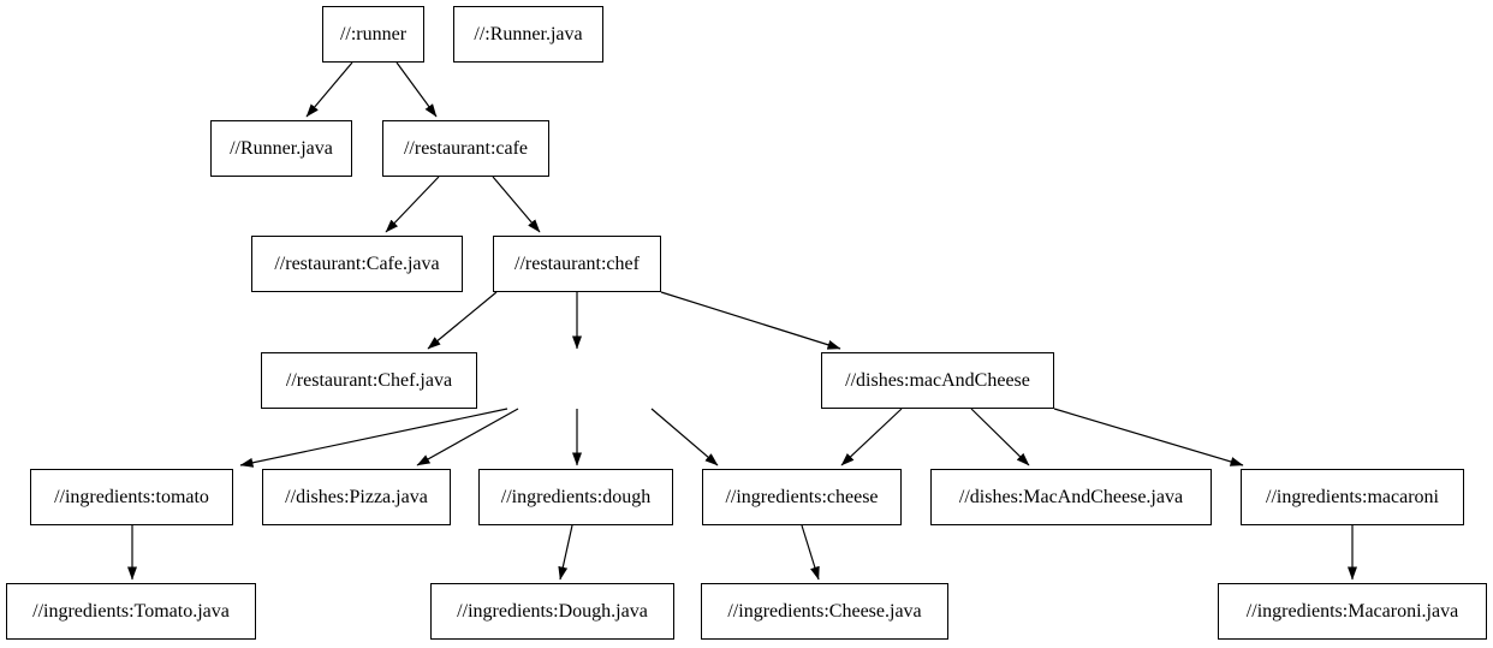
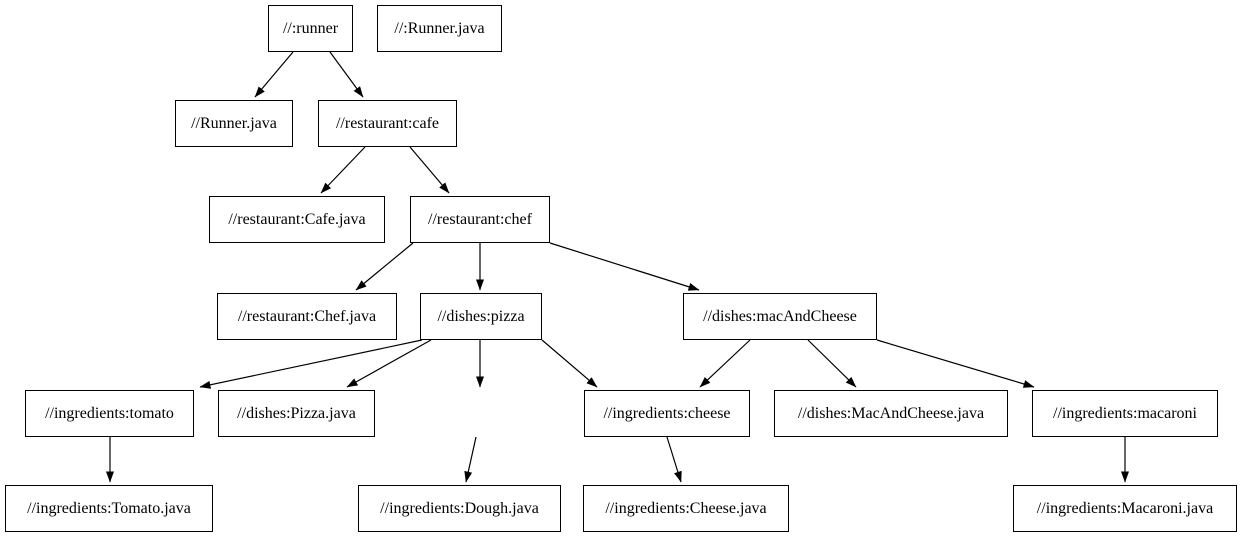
  //:runner
  //:Runner.java
  //Runner.java
  //restaurant:cafe
  //restaurant:Cafe.java
  //restaurant:chef
  //restaurant:Chef.java
+ //dishes:pizza
  //dishes:macAndCheese
  //ingredients:tomato
  //dishes:Pizza.java
- //ingredients:dough
  //ingredients:cheese
  //dishes:MacAndCheese.java
  //ingredients:macaroni
  //ingredients:Tomato.java
  //ingredients:Dough.java
  //ingredients:Cheese.java
  //ingredients:Macaroni.java
